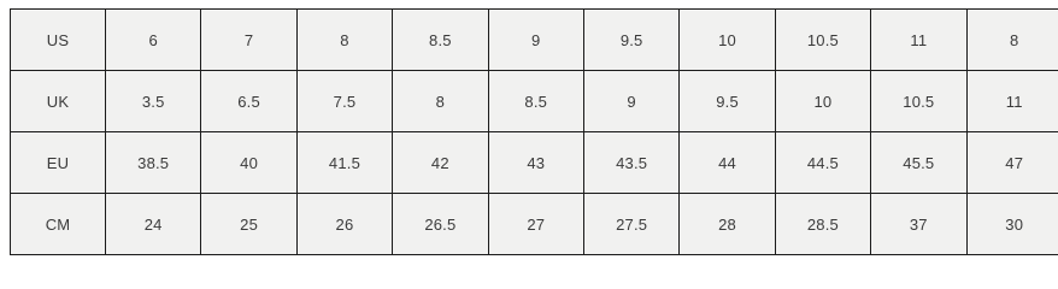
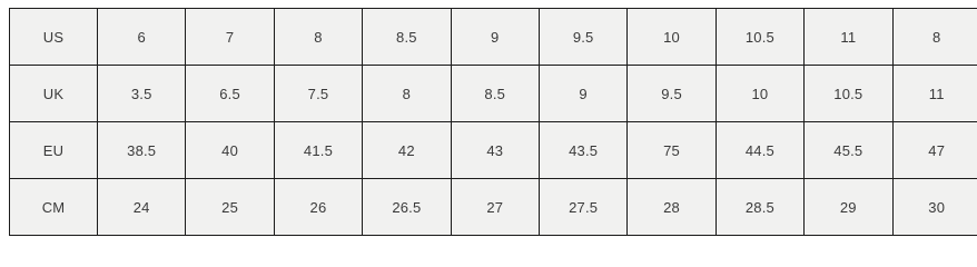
  US	6	7	8	8.5	9	9.5	10	10.5	11	8
  UK	3.5	6.5	7.5	8	8.5	9	9.5	10	10.5	11
- EU	38.5	40	41.5	42	43	43.5	44	44.5	45.5	47
+ EU	38.5	40	41.5	42	43	43.5	75	44.5	45.5	47
- CM	24	25	26	26.5	27	27.5	28	28.5	37	30
+ CM	24	25	26	26.5	27	27.5	28	28.5	29	30
